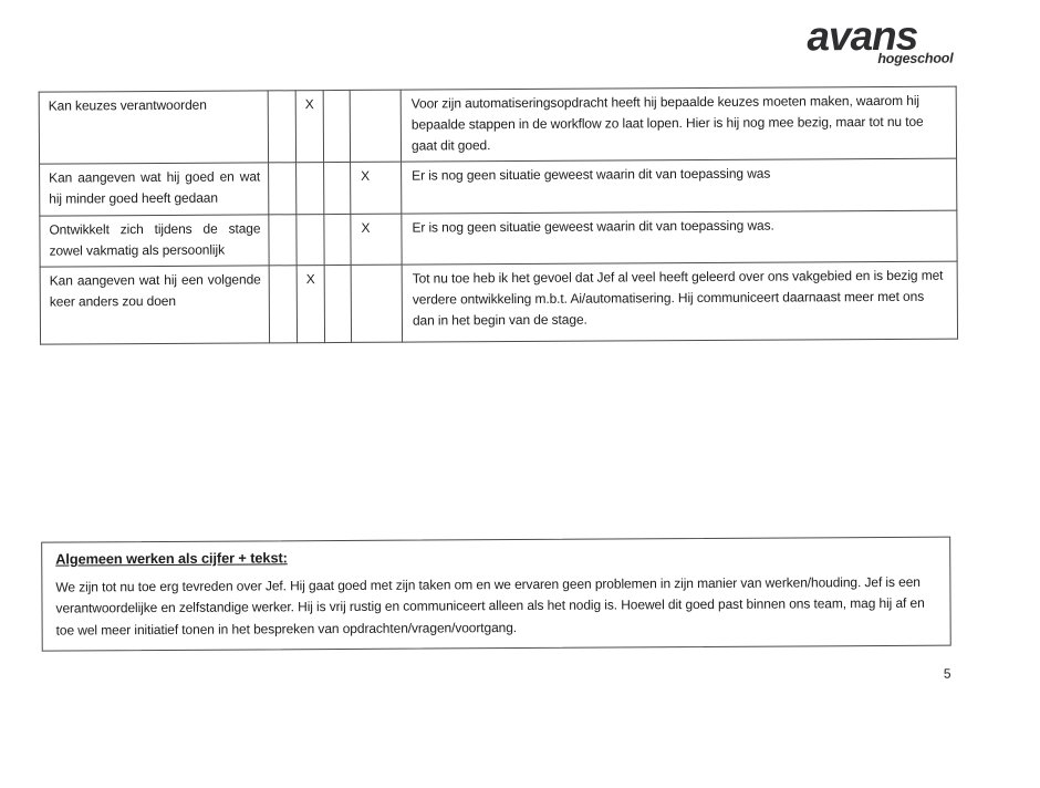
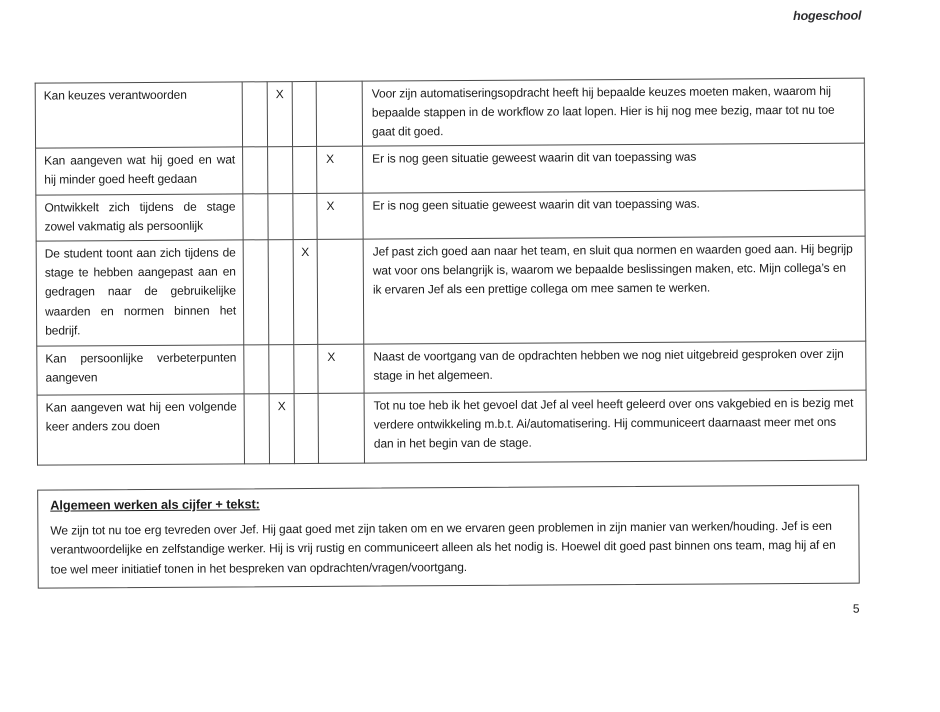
- avans
  hogeschool
  Kan keuzes verantwoorden		X			Voor zijn automatiseringsopdracht heeft hij bepaalde keuzes moeten maken, waarom hij bepaalde stappen in de workflow zo laat lopen. Hier is hij nog mee bezig, maar tot nu toe gaat dit goed.
  Kan aangeven wat hij goed en wat hij minder goed heeft gedaan				X	Er is nog geen situatie geweest waarin dit van toepassing was
  Ontwikkelt zich tijdens de stage zowel vakmatig als persoonlijk				X	Er is nog geen situatie geweest waarin dit van toepassing was.
+ De student toont aan zich tijdens de stage te hebben aangepast aan en gedragen naar de gebruikelijke waarden en normen binnen het bedrijf.			X		Jef past zich goed aan naar het team, en sluit qua normen en waarden goed aan. Hij begrijp wat voor ons belangrijk is, waarom we bepaalde beslissingen maken, etc. Mijn collega’s en ik ervaren Jef als een prettige collega om mee samen te werken.
+ Kan persoonlijke verbeterpunten aangeven				X	Naast de voortgang van de opdrachten hebben we nog niet uitgebreid gesproken over zijn stage in het algemeen.
  Kan aangeven wat hij een volgende keer anders zou doen		X			Tot nu toe heb ik het gevoel dat Jef al veel heeft geleerd over ons vakgebied en is bezig met verdere ontwikkeling m.b.t. Ai/automatisering. Hij communiceert daarnaast meer met ons dan in het begin van de stage.
  Algemeen werken als cijfer + tekst:
  We zijn tot nu toe erg tevreden over Jef. Hij gaat goed met zijn taken om en we ervaren geen problemen in zijn manier van werken/houding. Jef is een verantwoordelijke en zelfstandige werker. Hij is vrij rustig en communiceert alleen als het nodig is. Hoewel dit goed past binnen ons team, mag hij af en toe wel meer initiatief tonen in het bespreken van opdrachten/vragen/voortgang.
  5
